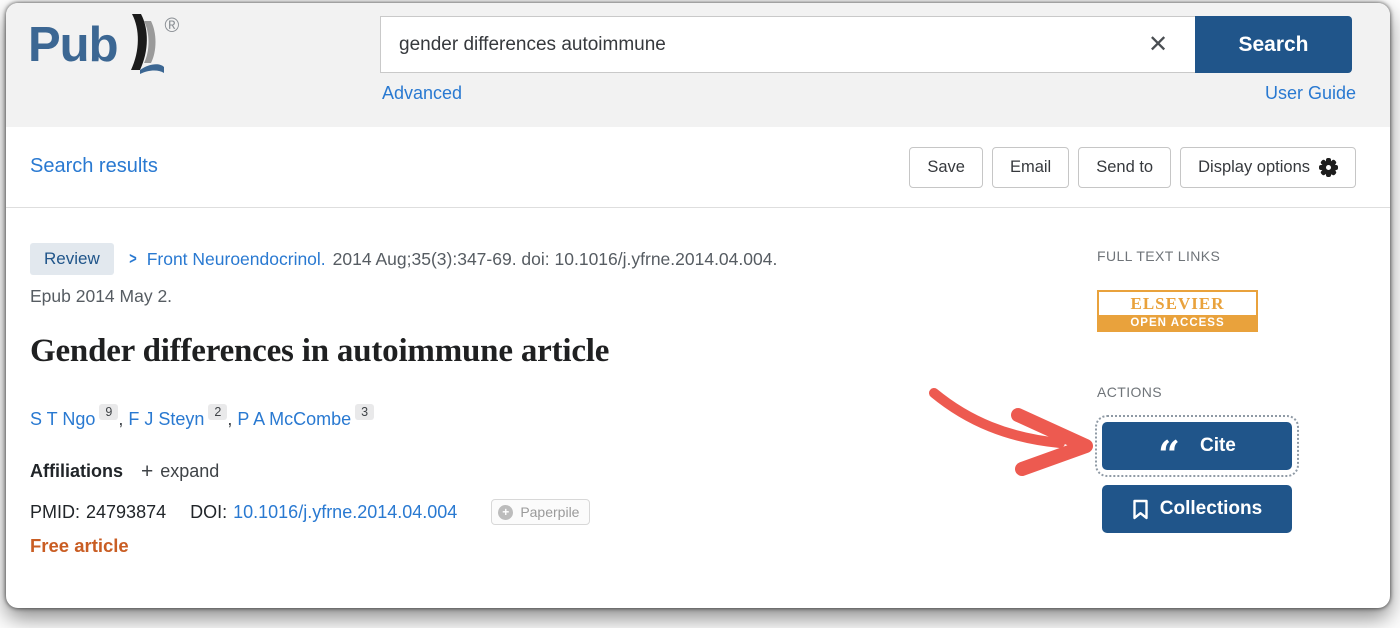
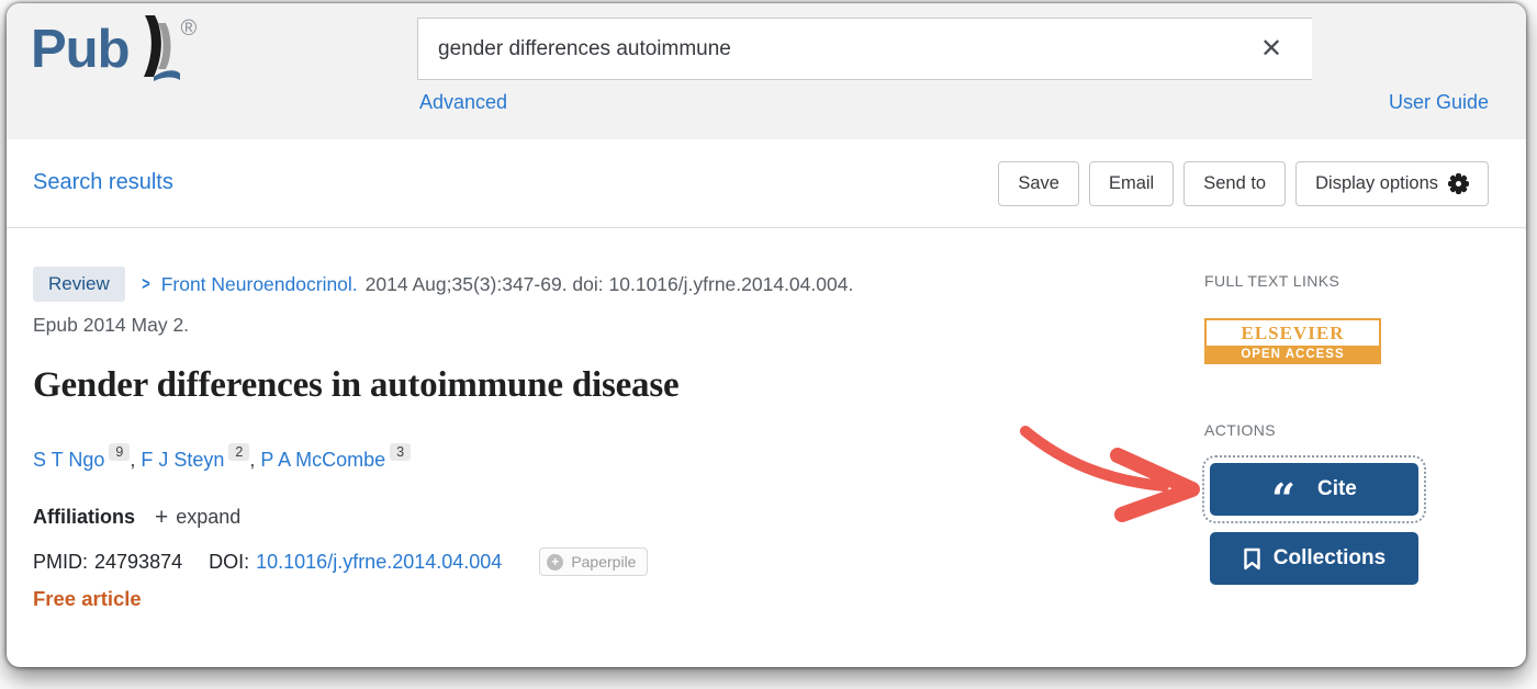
  Pub
  ®
  gender differences autoimmune
  ✕
- Search
  Advanced
  User Guide
  Search results
  Save
  Email
  Send to
  Display options
  Review
  >
  Front Neuroendocrinol.
  2014 Aug;35(3):347-69. doi: 10.1016/j.yfrne.2014.04.004.
  Epub 2014 May 2.
- Gender differences in autoimmune article
+ Gender differences in autoimmune disease
  S T Ngo 9, F J Steyn 2, P A McCombe 3
  Affiliations
  +
  expand
  PMID:
  24793874
  DOI:
  10.1016/j.yfrne.2014.04.004
  +
  Paperpile
  Free article
  FULL TEXT LINKS
  ELSEVIER
  OPEN ACCESS
  ACTIONS
  “
  Cite
  Collections
